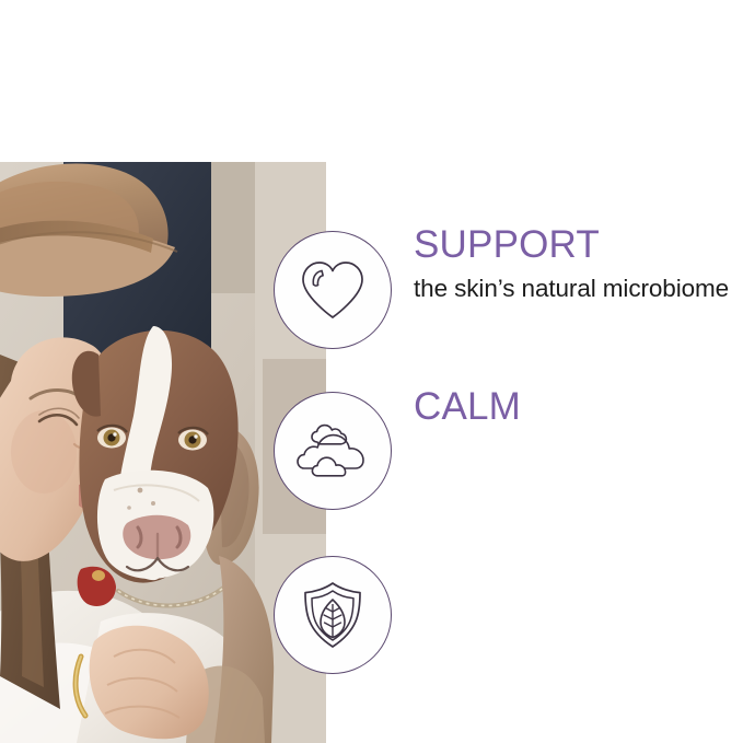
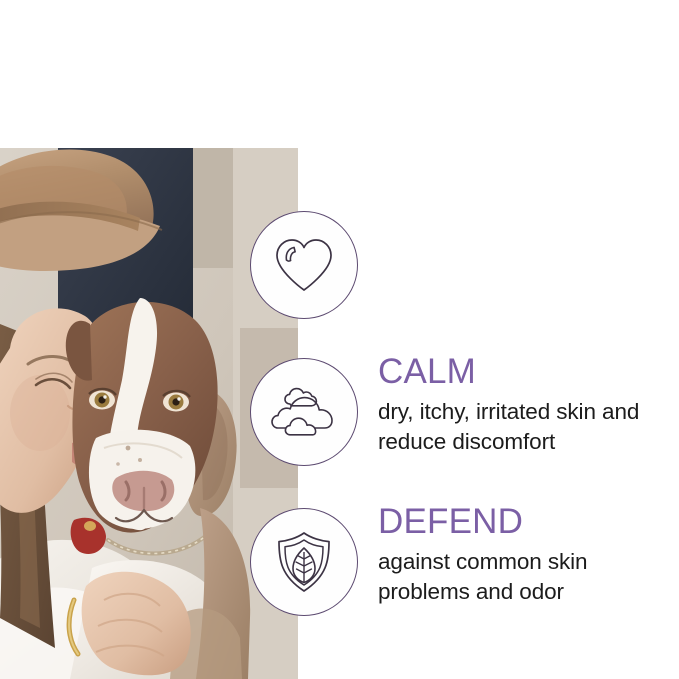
- SUPPORT
- the skin’s natural microbiome
  CALM
+ dry, itchy, irritated skin and reduce discomfort
+ DEFEND
+ against common skin problems and odor
